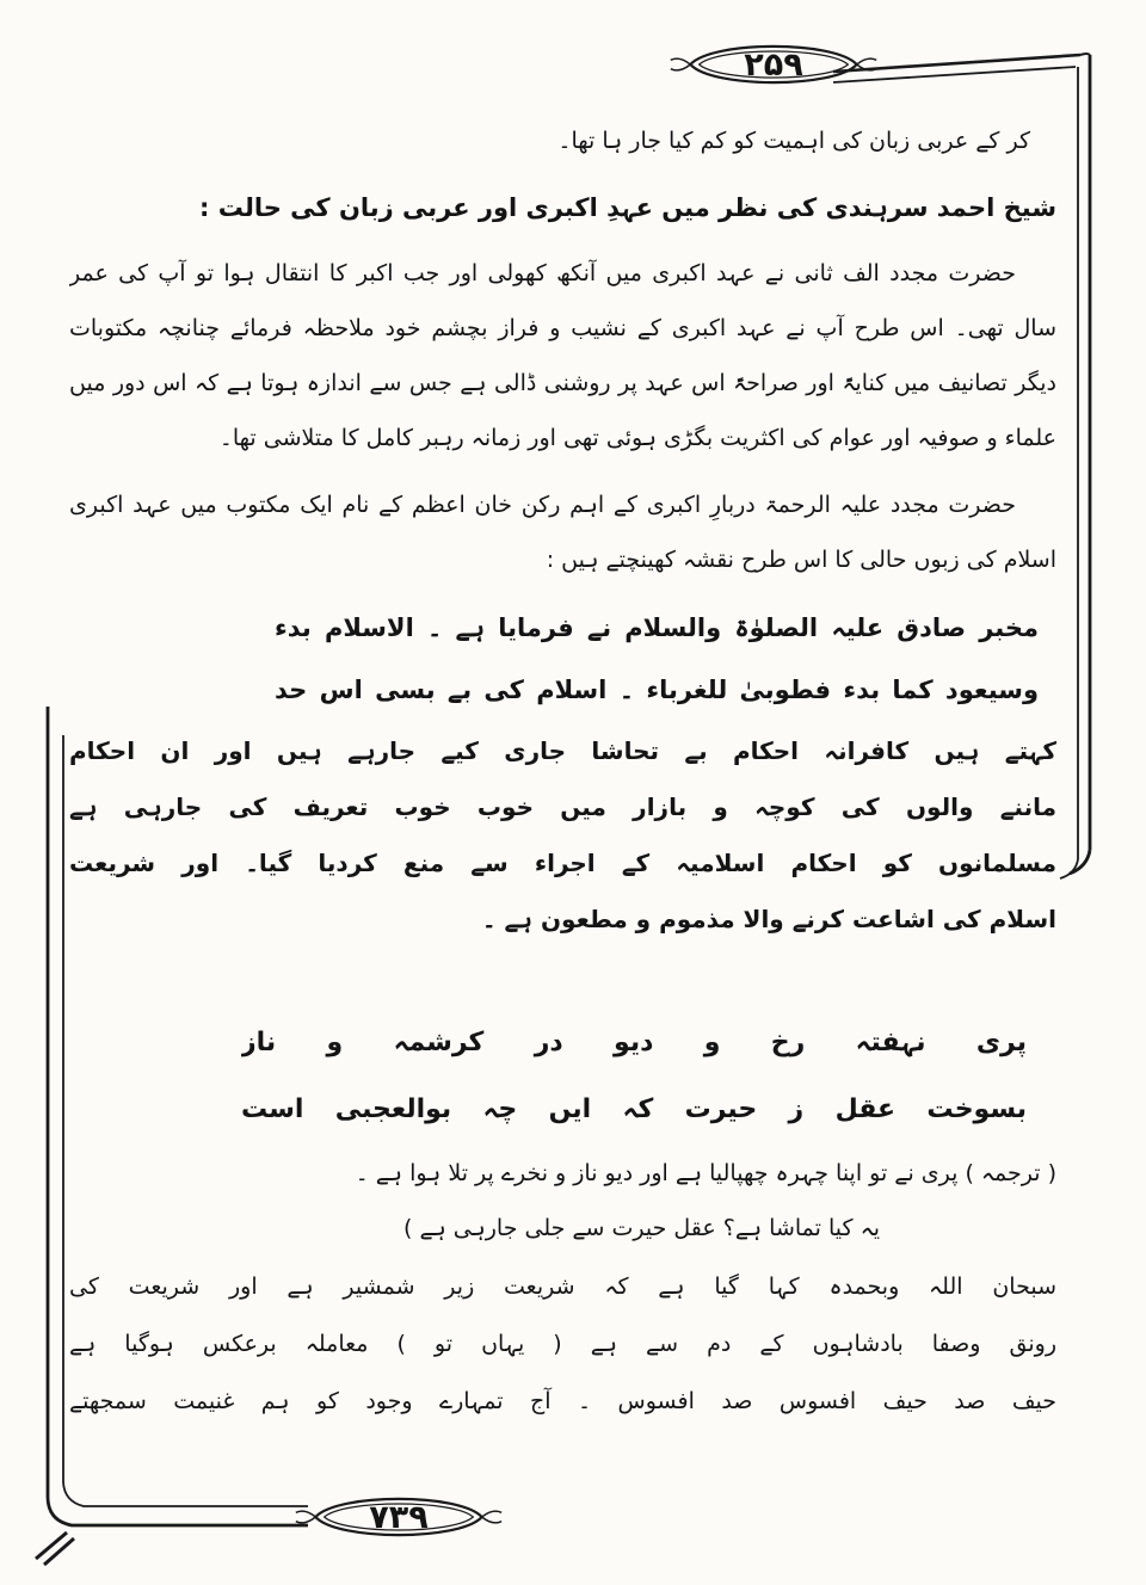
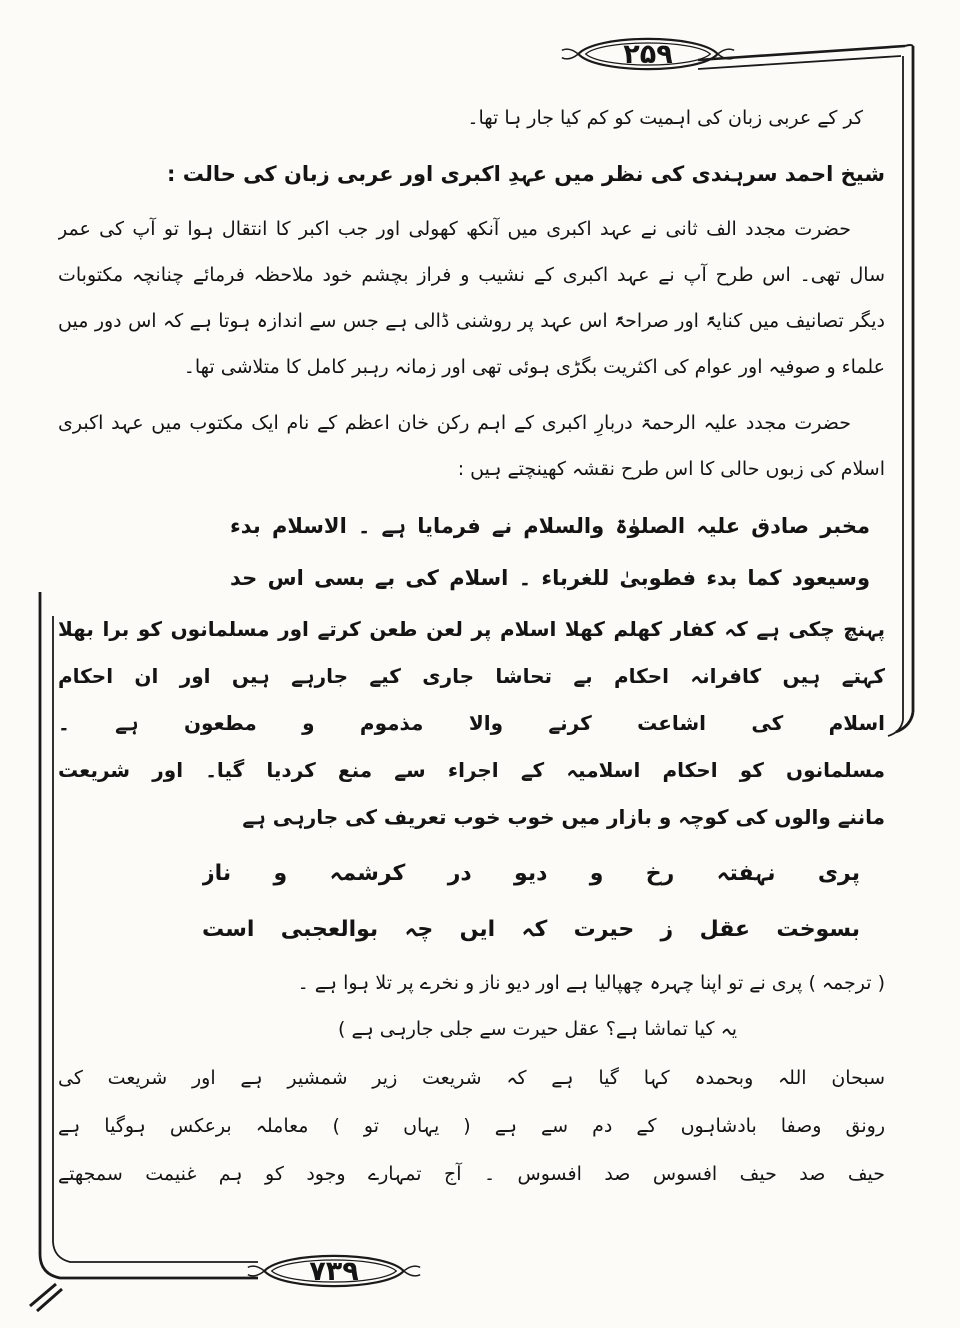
  ۲۵۹
  ۷۳۹
  کر کے عربی زبان کی اہمیت کو کم کیا جار ہا تھا۔
  شیخ احمد سرہندی کی نظر میں عہدِ اکبری اور عربی زبان کی حالت :
  حضرت مجدد الف ثانی نے عہد اکبری میں آنکھ کھولی اور جب اکبر کا انتقال ہوا تو آپ کی عمر
  سال تھی۔ اس طرح آپ نے عہد اکبری کے نشیب و فراز بچشم خود ملاحظہ فرمائے چنانچہ مکتوبات
  دیگر تصانیف میں کنایۃً اور صراحۃً اس عہد پر روشنی ڈالی ہے جس سے اندازہ ہوتا ہے کہ اس دور میں
  علماء و صوفیہ اور عوام کی اکثریت بگڑی ہوئی تھی اور زمانہ رہبر کامل کا متلاشی تھا۔
  حضرت مجدد علیہ الرحمۃ دربارِ اکبری کے اہم رکن خان اعظم کے نام ایک مکتوب میں عہد اکبری
  اسلام کی زبوں حالی کا اس طرح نقشہ کھینچتے ہیں :
  مخبر صادق علیہ الصلوٰۃ والسلام نے فرمایا ہے ۔ الاسلام بدء
  وسیعود کما بدء فطوبیٰ للغرباء ۔ اسلام کی بے بسی اس حد
+ پہنچ چکی ہے کہ کفار کھلم کھلا اسلام پر لعن طعن کرتے اور مسلمانوں کو برا بھلا
  کہتے ہیں کافرانہ احکام بے تحاشا جاری کیے جارہے ہیں اور ان احکام
- ماننے والوں کی کوچہ و بازار میں خوب خوب تعریف کی جارہی ہے
+ اسلام کی اشاعت کرنے والا مذموم و مطعون ہے ۔
  مسلمانوں کو احکام اسلامیہ کے اجراء سے منع کردیا گیا۔ اور شریعت
- اسلام کی اشاعت کرنے والا مذموم و مطعون ہے ۔
+ ماننے والوں کی کوچہ و بازار میں خوب خوب تعریف کی جارہی ہے
  پری نہفتہ رخ و دیو در کرشمہ و ناز
  بسوخت عقل ز حیرت کہ ایں چہ بوالعجبی است
  ( ترجمہ ) پری نے تو اپنا چہرہ چھپالیا ہے اور دیو ناز و نخرے پر تلا ہوا ہے ۔
  یہ کیا تماشا ہے؟ عقل حیرت سے جلی جارہی ہے )
  سبحان اللہ وبحمدہ کہا گیا ہے کہ شریعت زیر شمشیر ہے اور شریعت کی
  رونق وصفا بادشاہوں کے دم سے ہے ( یہاں تو ) معاملہ برعکس ہوگیا ہے
  حیف صد حیف افسوس صد افسوس ۔ آج تمہارے وجود کو ہم غنیمت سمجھتے
